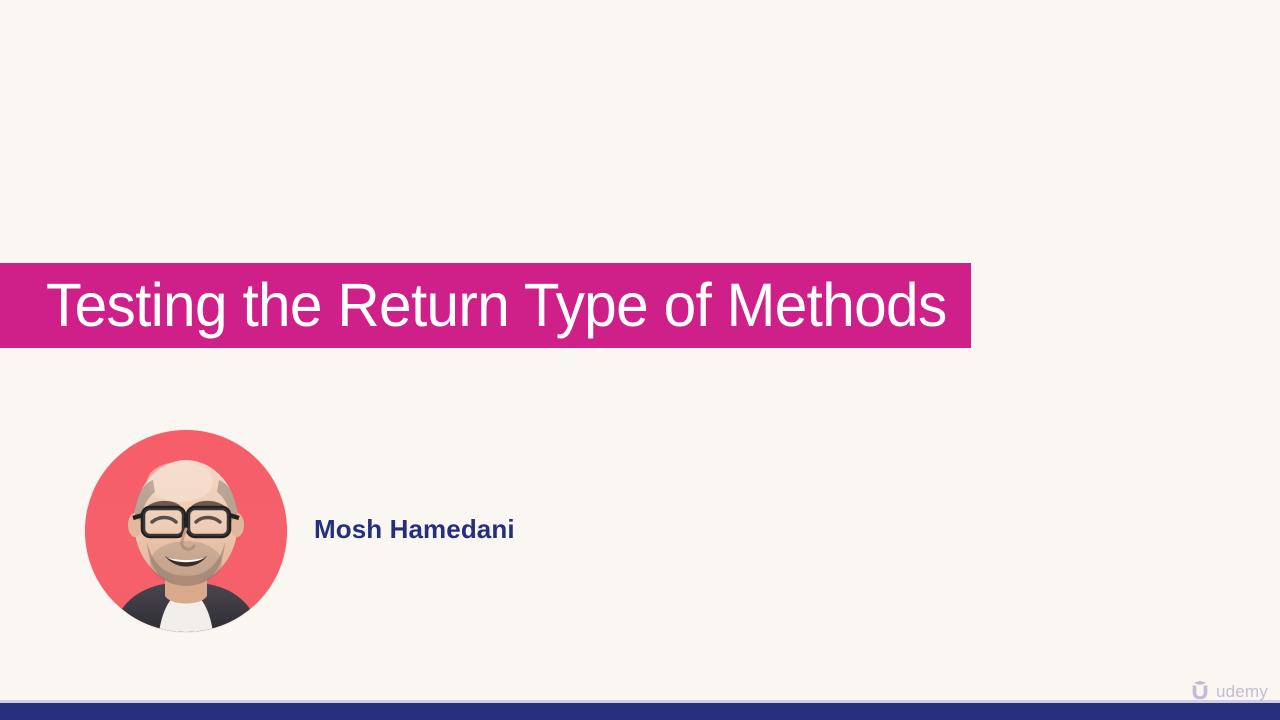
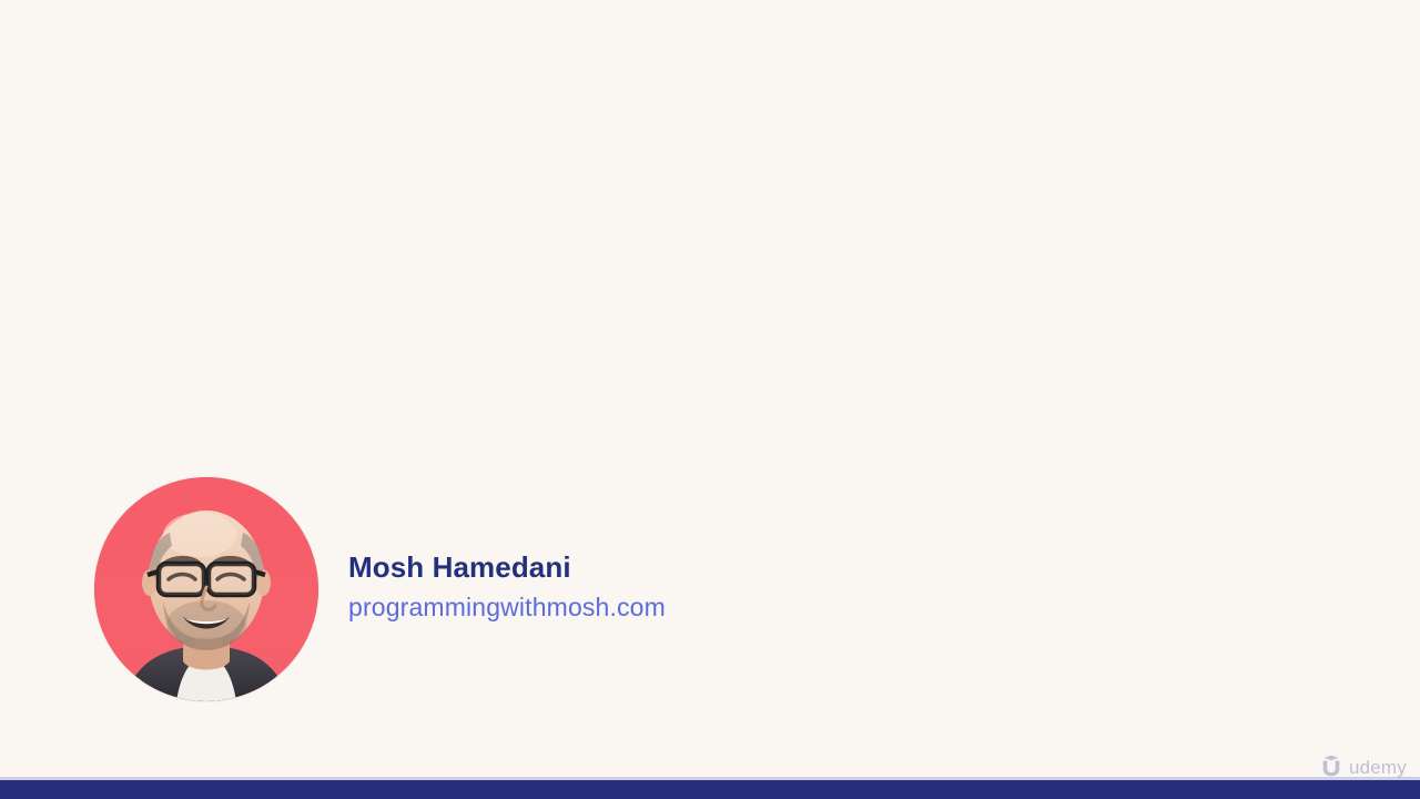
- Testing the Return Type of Methods
  Mosh Hamedani
+ programmingwithmosh.com
  udemy
